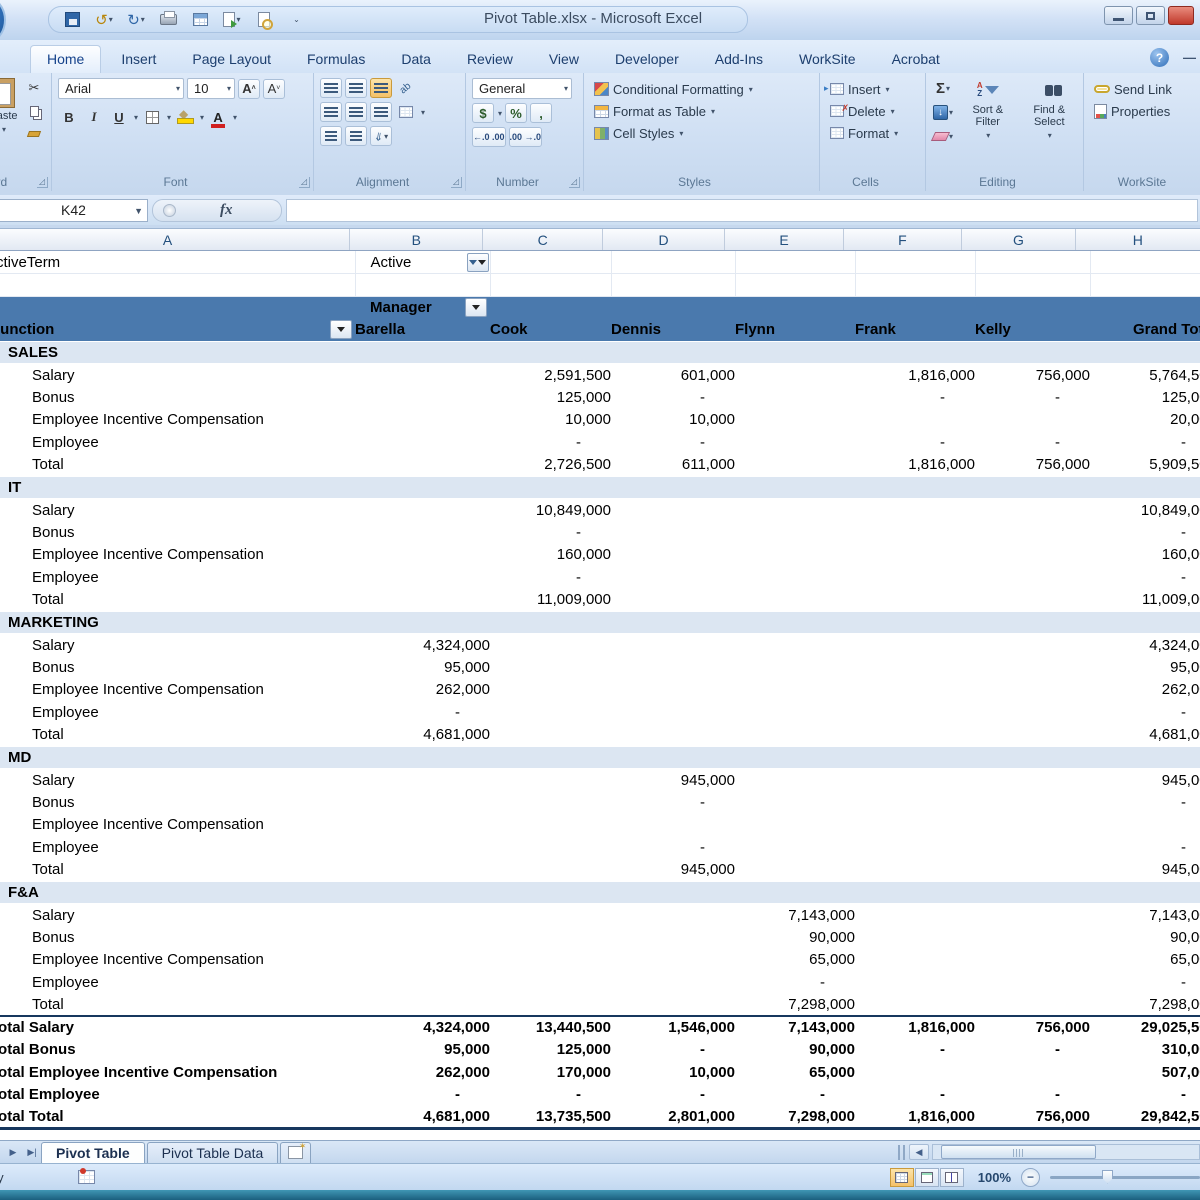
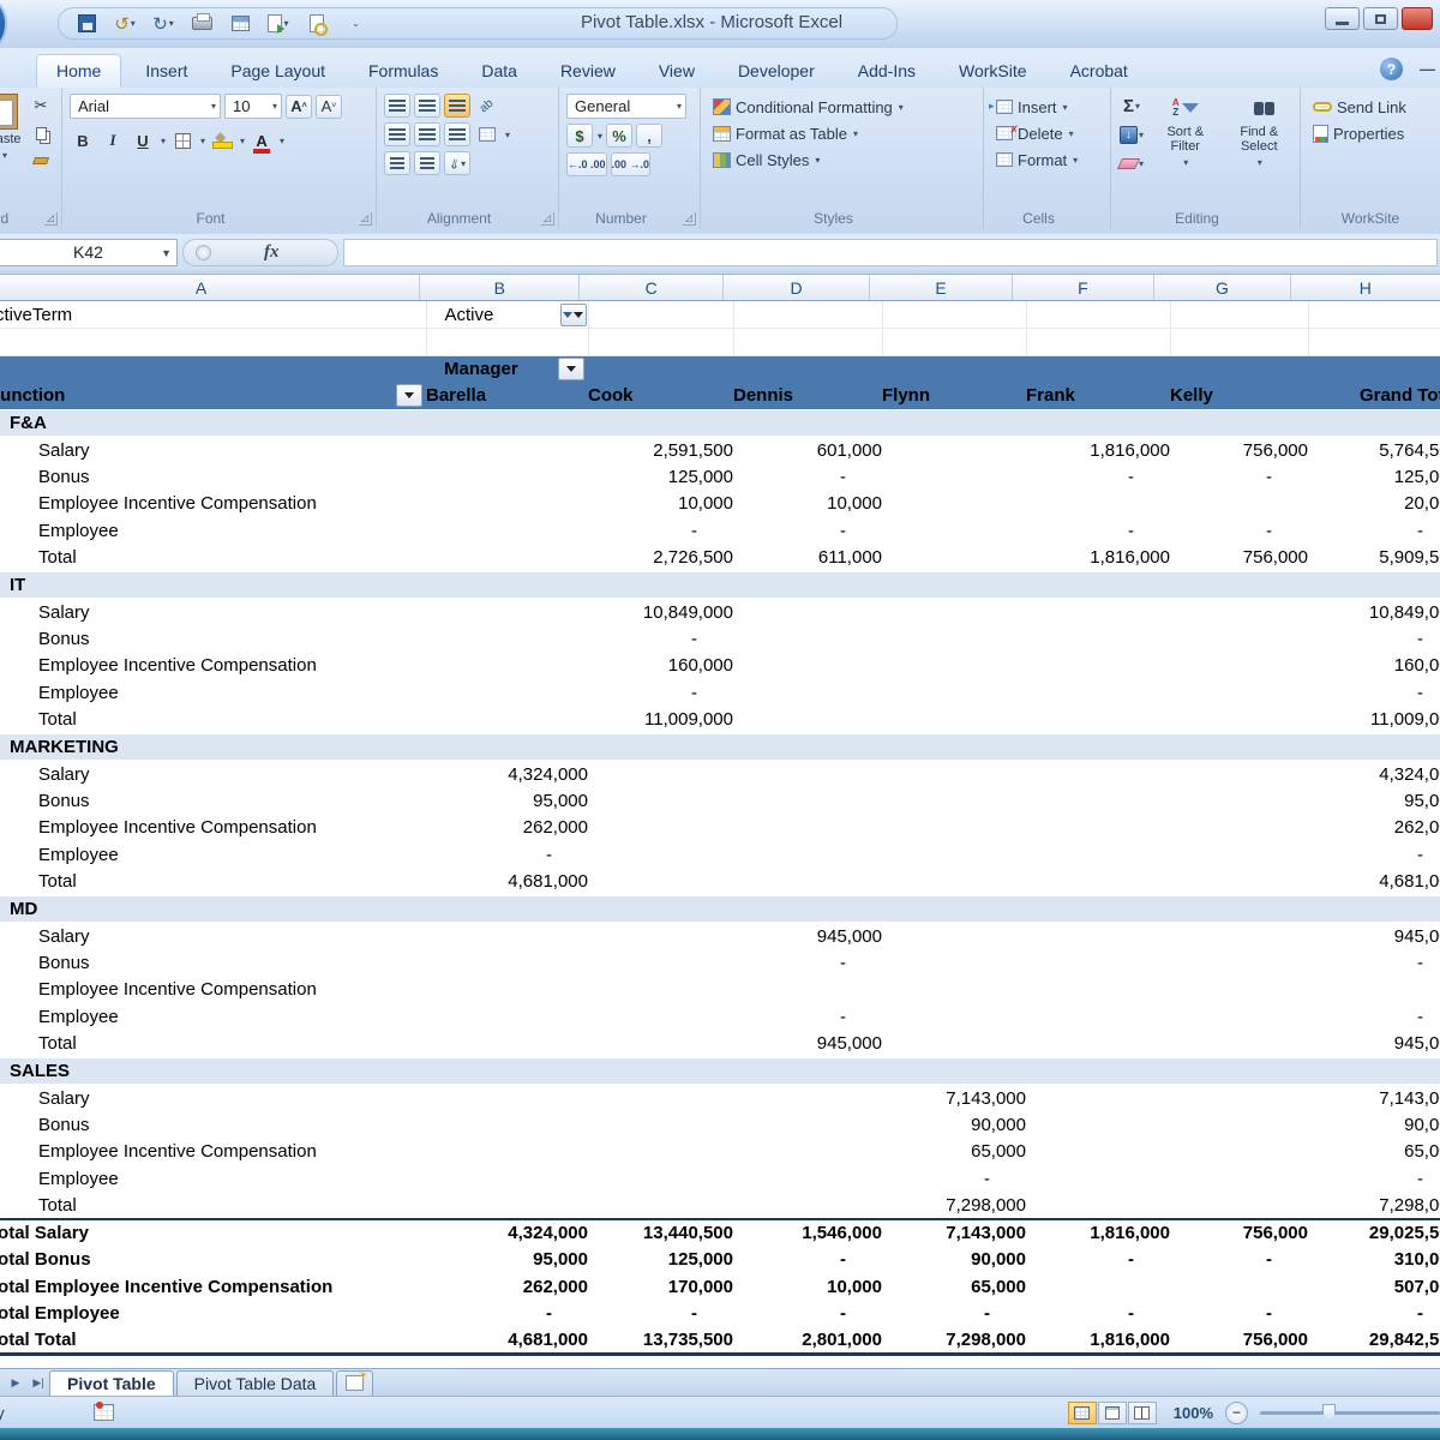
  ↺
  ▾
  ↻
  ▾
  ▾
  ⌄
  Pivot Table.xlsx - Microsoft Excel
  Home
  Insert
  Page Layout
  Formulas
  Data
  Review
  View
  Developer
  Add-Ins
  WorkSite
  Acrobat
  ?
  —
  ▾
  ✂
  ◿
  Arial
  ▾
  10
  ▾
  A
  A
  B
  I
  U
  ▾
  ▾
  ▾
  A
  ▾
  Font
  ◿
  ▾
  ▾
  Alignment
  ◿
  General
  ▾
  $
  ▾
  %
  ,
  ←.0 .00
  .00 →.0
  Number
  ◿
  Conditional Formatting
  ▾
  Format as Table
  ▾
  Cell Styles
  ▾
  Styles
  Insert
  ▾
  Delete
  ▾
  Format
  ▾
  Cells
  Σ
  ▾
  ↓
  ▾
  ▾
  A
  Z
  Sort & Filter
  ▾
  Find & Select
  ▾
  Editing
  Send Link
  Properties
  WorkSite
  K42
  ▼
  fx
  A
  B
  C
  D
  E
  F
  G
  H
  tiveTerm	Active
  	Manager
  unction	Barella	Cook	Dennis	Flynn	Frank	Kelly	Grand To
- SALES
+ F&A
  Salary		2,591,500	601,000		1,816,000	756,000	5,764,5
  Bonus		125,000	-		-	-	125,0
  Employee Incentive Compensation		10,000	10,000				20,0
  Employee		-	-		-	-	-
  Total		2,726,500	611,000		1,816,000	756,000	5,909,5
  IT
  Salary		10,849,000					10,849,0
  Bonus		-					-
  Employee Incentive Compensation		160,000					160,0
  Employee		-					-
  Total		11,009,000					11,009,0
  MARKETING
  Salary	4,324,000						4,324,0
  Bonus	95,000						95,0
  Employee Incentive Compensation	262,000						262,0
  Employee	-						-
  Total	4,681,000						4,681,0
  MD
  Salary			945,000				945,0
  Bonus			-				-
  Employee Incentive Compensation
  Employee			-				-
  Total			945,000				945,0
- F&A
+ SALES
  Salary				7,143,000			7,143,0
  Bonus				90,000			90,0
  Employee Incentive Compensation				65,000			65,0
  Employee				-			-
  Total				7,298,000			7,298,0
  otal Salary	4,324,000	13,440,500	1,546,000	7,143,000	1,816,000	756,000	29,025,5
  otal Bonus	95,000	125,000	-	90,000	-	-	310,0
  otal Employee Incentive Compensation	262,000	170,000	10,000	65,000			507,0
  otal Employee	-	-	-	-	-	-	-
  otal Total	4,681,000	13,735,500	2,801,000	7,298,000	1,816,000	756,000	29,842,5
  ▶
  ▶|
  Pivot Table
  Pivot Table Data
- ◀
  100%
  −
